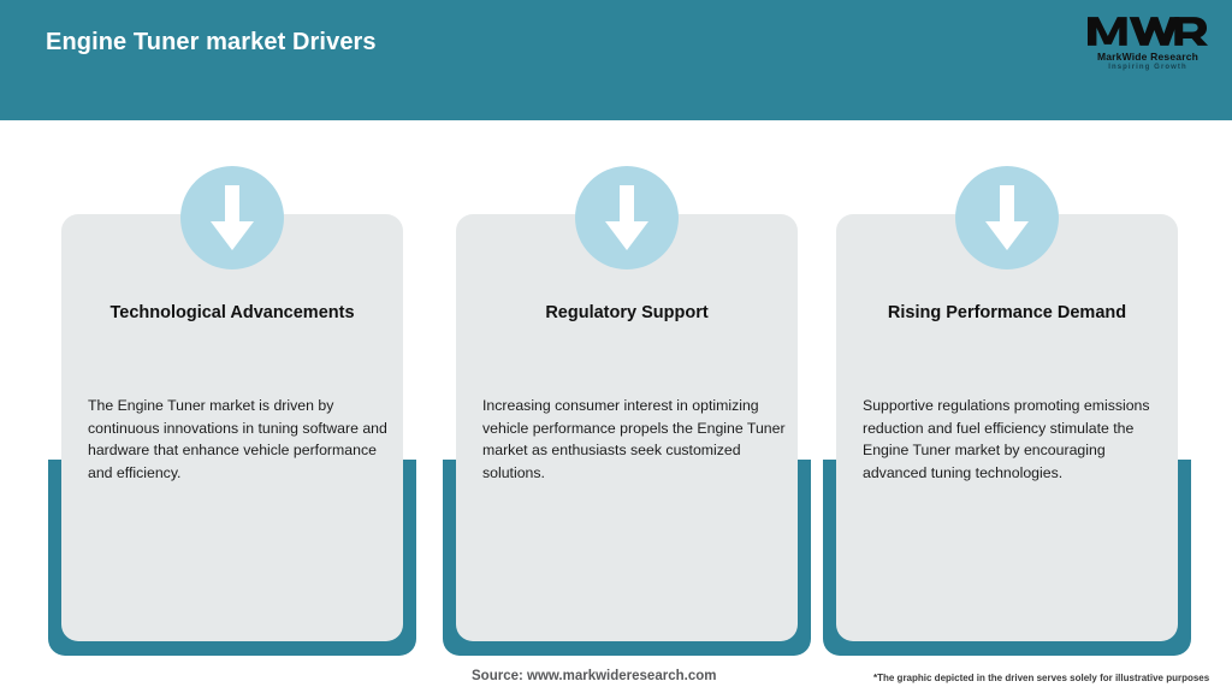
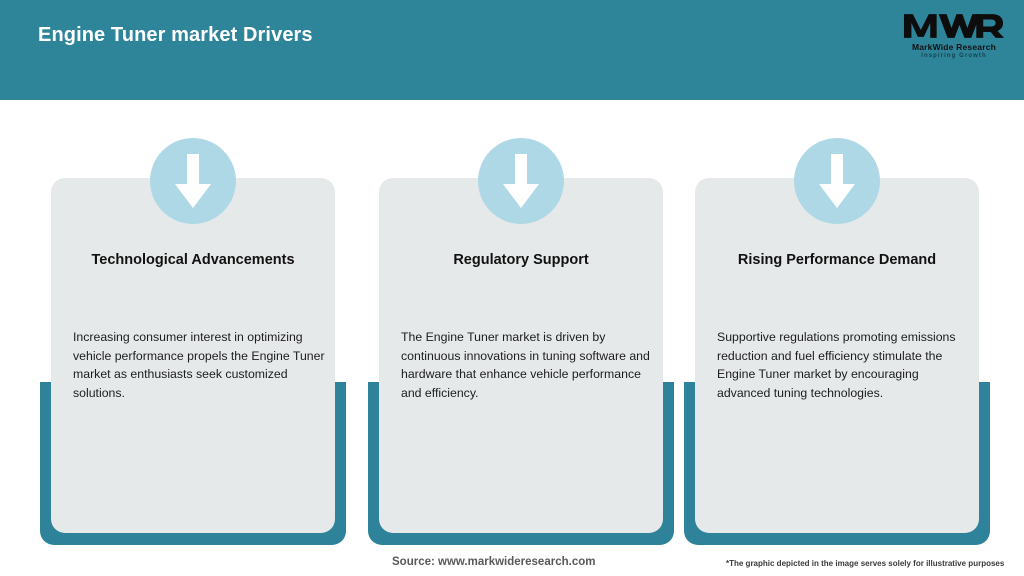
  Engine Tuner market Drivers
  MarkWide Research
  Technological Advancements
- The Engine Tuner market is driven by continuous innovations in tuning software and hardware that enhance vehicle performance and efficiency.
+ Increasing consumer interest in optimizing vehicle performance propels the Engine Tuner market as enthusiasts seek customized solutions.
  Regulatory Support
- Increasing consumer interest in optimizing vehicle performance propels the Engine Tuner market as enthusiasts seek customized solutions.
+ The Engine Tuner market is driven by continuous innovations in tuning software and hardware that enhance vehicle performance and efficiency.
  Rising Performance Demand
  Supportive regulations promoting emissions reduction and fuel efficiency stimulate the Engine Tuner market by encouraging advanced tuning technologies.
  Source: www.markwideresearch.com
- *The graphic depicted in the driven serves solely for illustrative purposes
+ *The graphic depicted in the image serves solely for illustrative purposes
